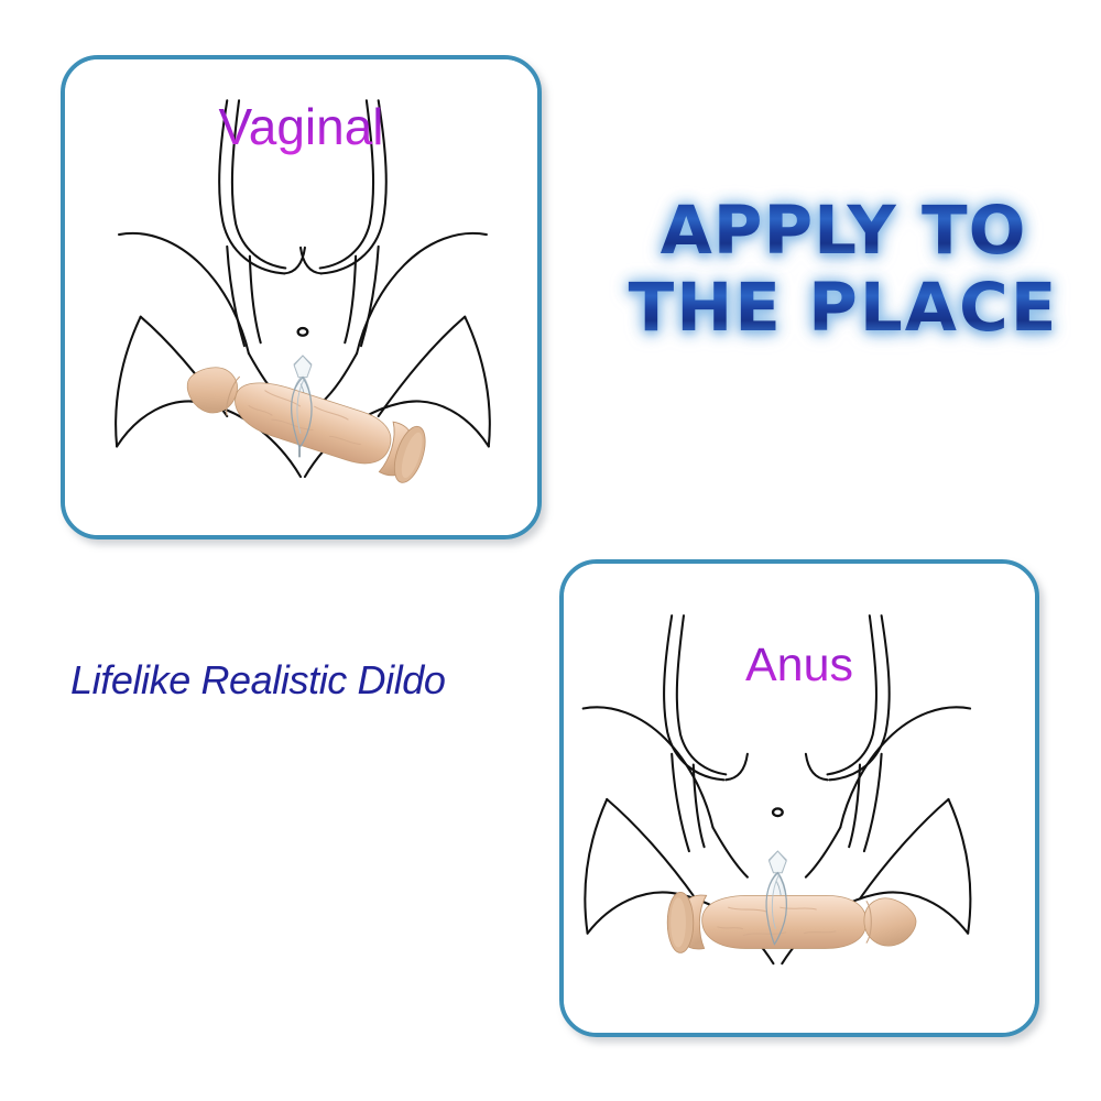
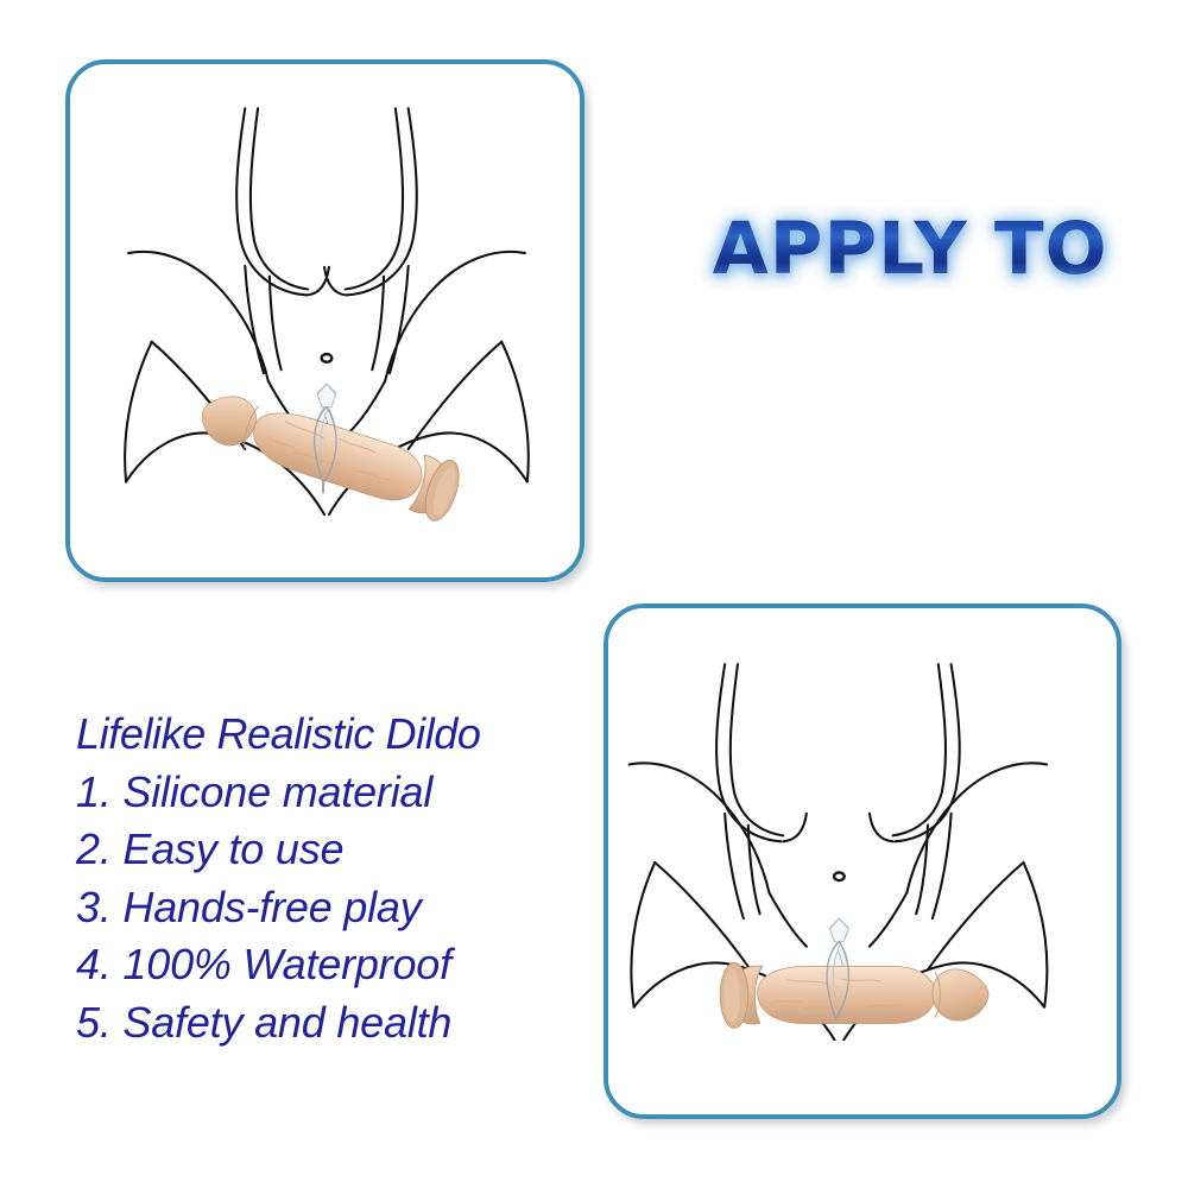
  APPLY TO
- THE PLACE
- Vaginal
- Anus
  Lifelike Realistic Dildo
+ 1. Silicone material
+ 2. Easy to use
+ 3. Hands-free play
+ 4. 100% Waterproof
+ 5. Safety and health
